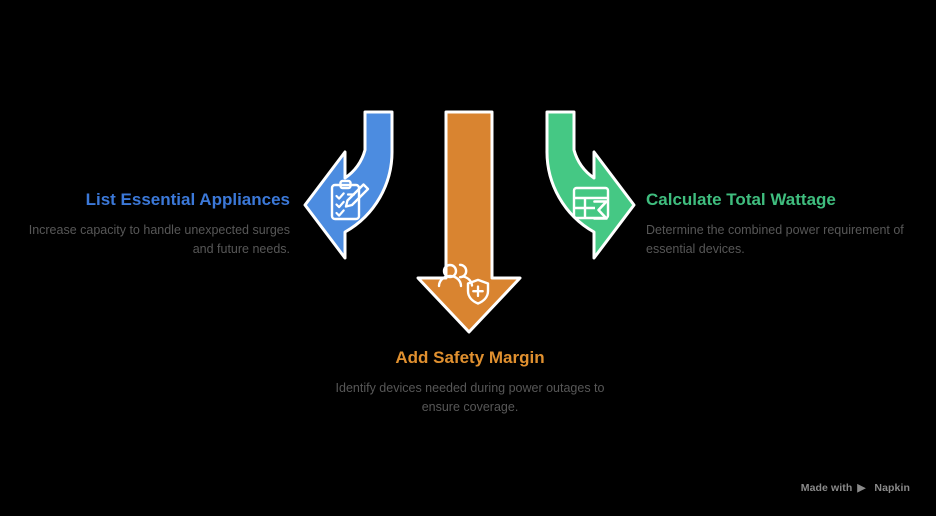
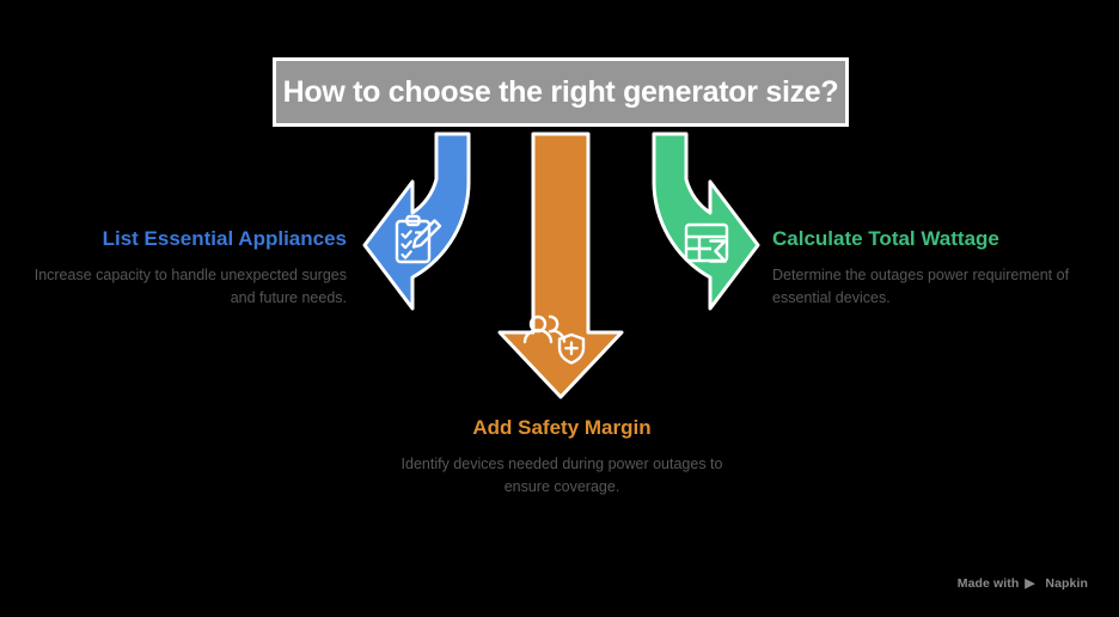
+ How to choose the right generator size?
  List Essential Appliances
  Increase capacity to handle unexpected surges and future needs.
  Calculate Total Wattage
- Determine the combined power requirement of essential devices.
+ Determine the outages power requirement of essential devices.
  Add Safety Margin
  Identify devices needed during power outages to ensure coverage.
  Made with
  ▶
  Napkin
